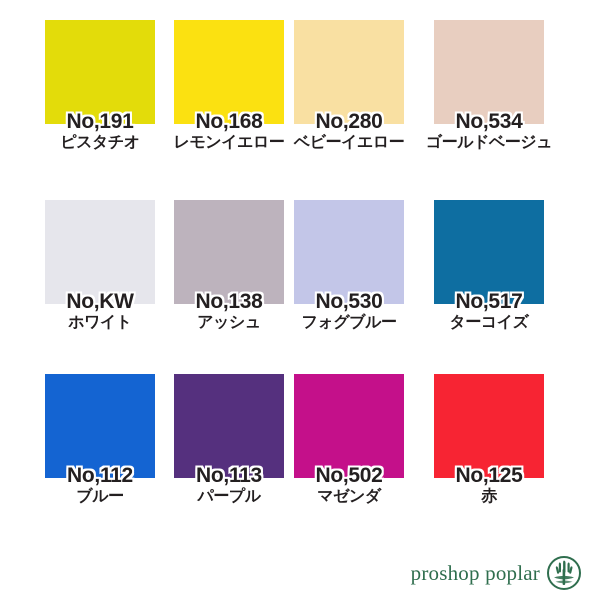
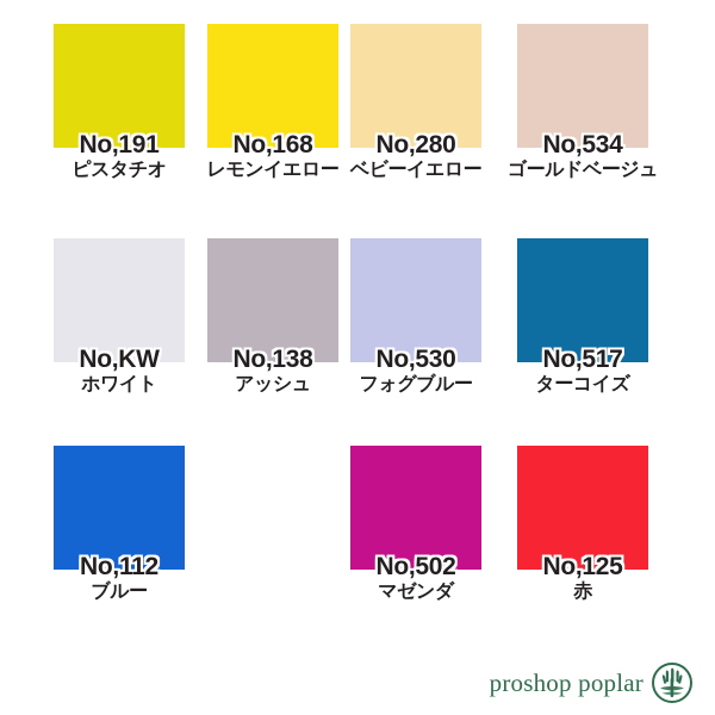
  No,191
  ピスタチオ
  No,168
  レモンイエロー
  No,280
  ベビーイエロー
  No,534
  ゴールドベージュ
  No,KW
  ホワイト
  No,138
  アッシュ
  No,530
  フォグブルー
  No,517
  ターコイズ
  No,112
  ブルー
- No,113
- パープル
  No,502
  マゼンダ
  No,125
  赤
  proshop poplar
